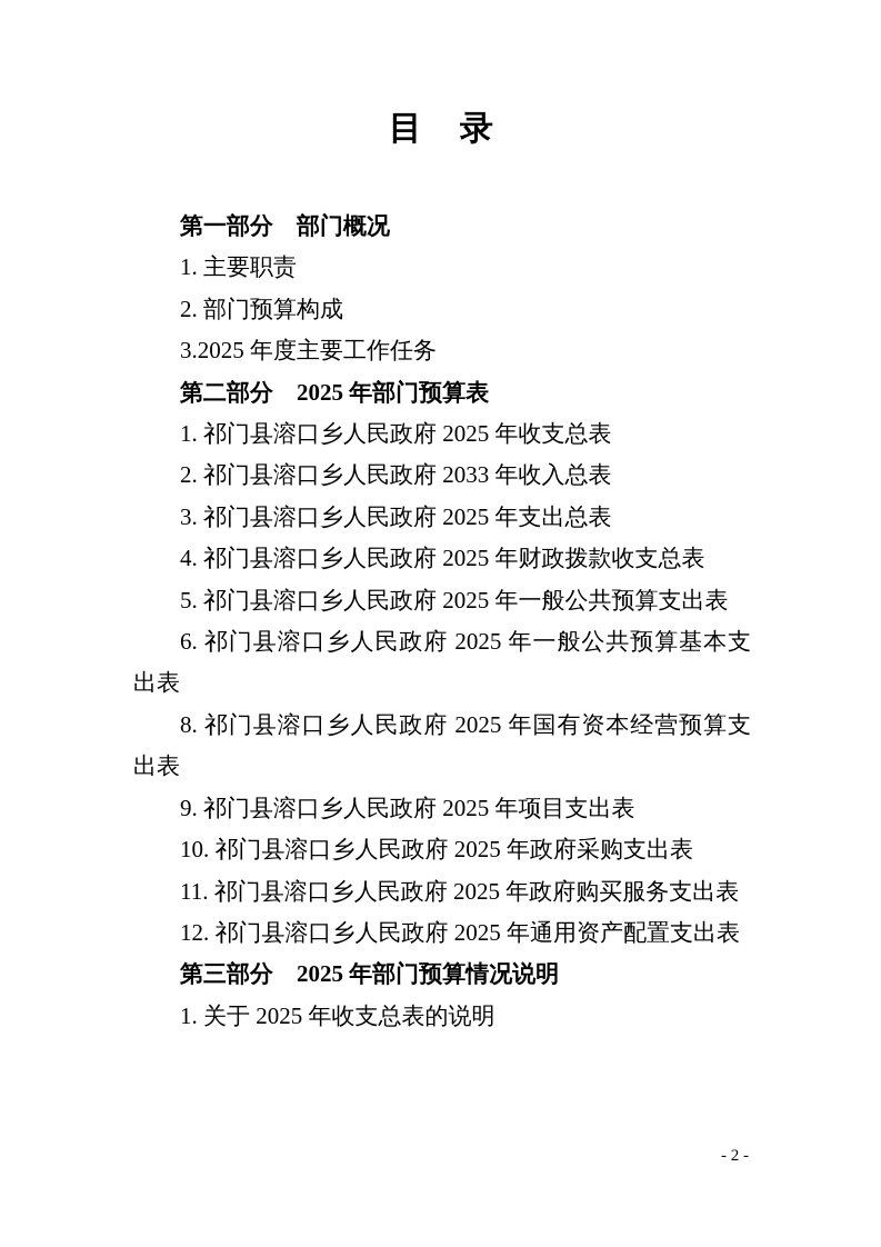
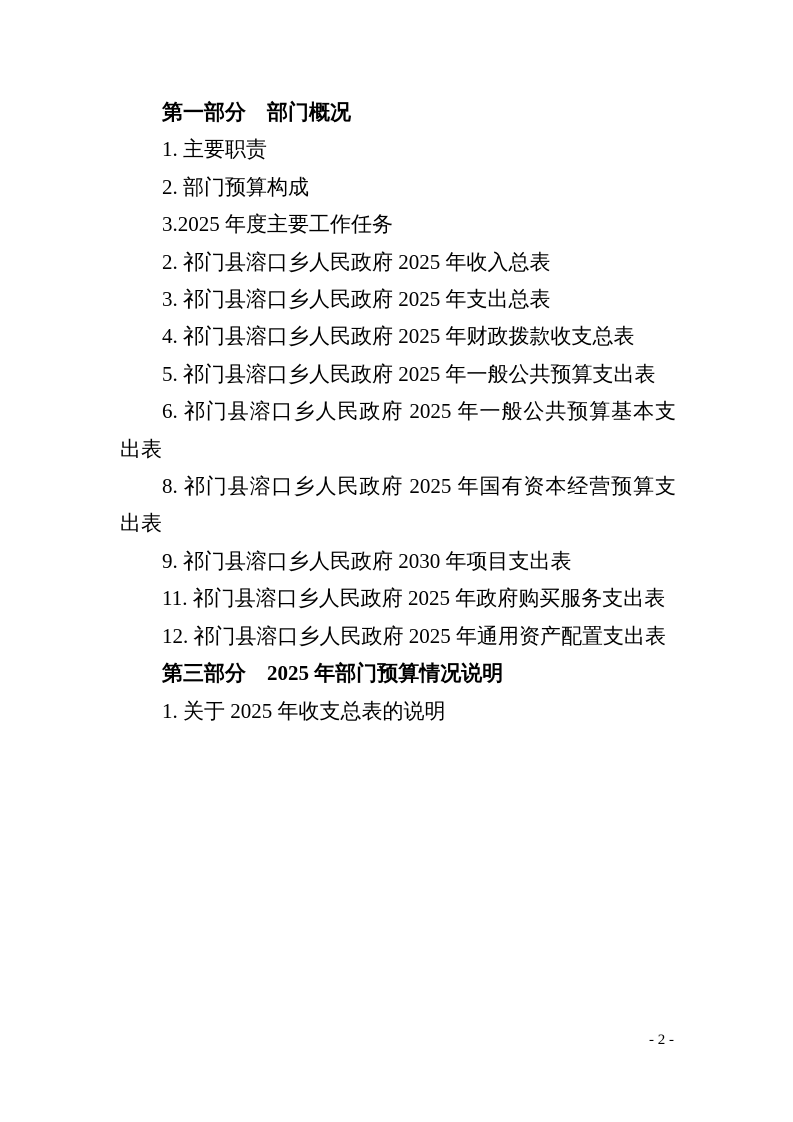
- 目 录
  第一部分 部门概况
  1. 主要职责
  2. 部门预算构成
  3.2025 年度主要工作任务
- 第二部分 2025 年部门预算表
- 1. 祁门县溶口乡人民政府 2025 年收支总表
- 2. 祁门县溶口乡人民政府 2033 年收入总表
+ 2. 祁门县溶口乡人民政府 2025 年收入总表
  3. 祁门县溶口乡人民政府 2025 年支出总表
  4. 祁门县溶口乡人民政府 2025 年财政拨款收支总表
  5. 祁门县溶口乡人民政府 2025 年一般公共预算支出表
  6. 祁门县溶口乡人民政府 2025 年一般公共预算基本支出表
  8. 祁门县溶口乡人民政府 2025 年国有资本经营预算支出表
- 9. 祁门县溶口乡人民政府 2025 年项目支出表
+ 9. 祁门县溶口乡人民政府 2030 年项目支出表
- 10. 祁门县溶口乡人民政府 2025 年政府采购支出表
  11. 祁门县溶口乡人民政府 2025 年政府购买服务支出表
  12. 祁门县溶口乡人民政府 2025 年通用资产配置支出表
  第三部分 2025 年部门预算情况说明
  1. 关于 2025 年收支总表的说明
  - 2 -
